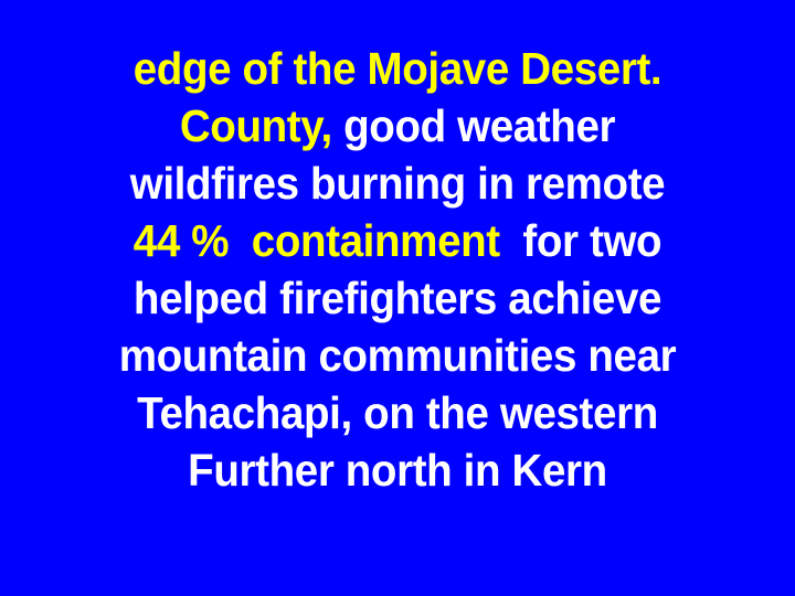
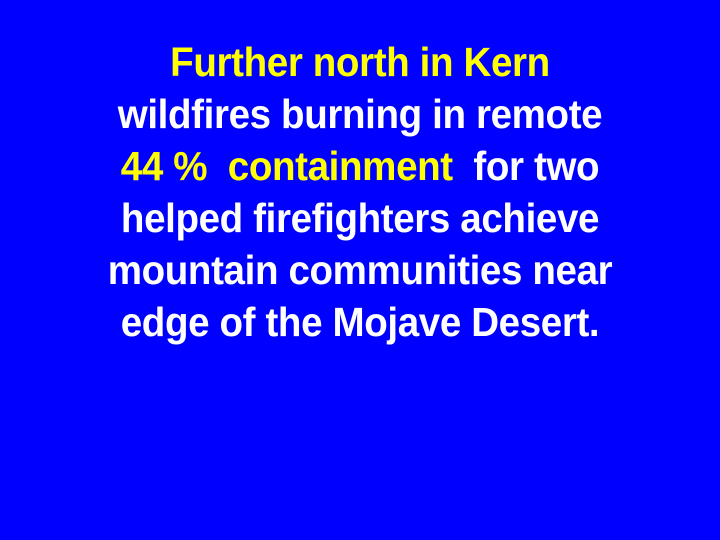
- edge of the Mojave Desert.
+ Further north in Kern
- County, good weather
  wildfires burning in remote
  44 % containment for two
  helped firefighters achieve
  mountain communities near
- Tehachapi, on the western
- Further north in Kern
+ edge of the Mojave Desert.
